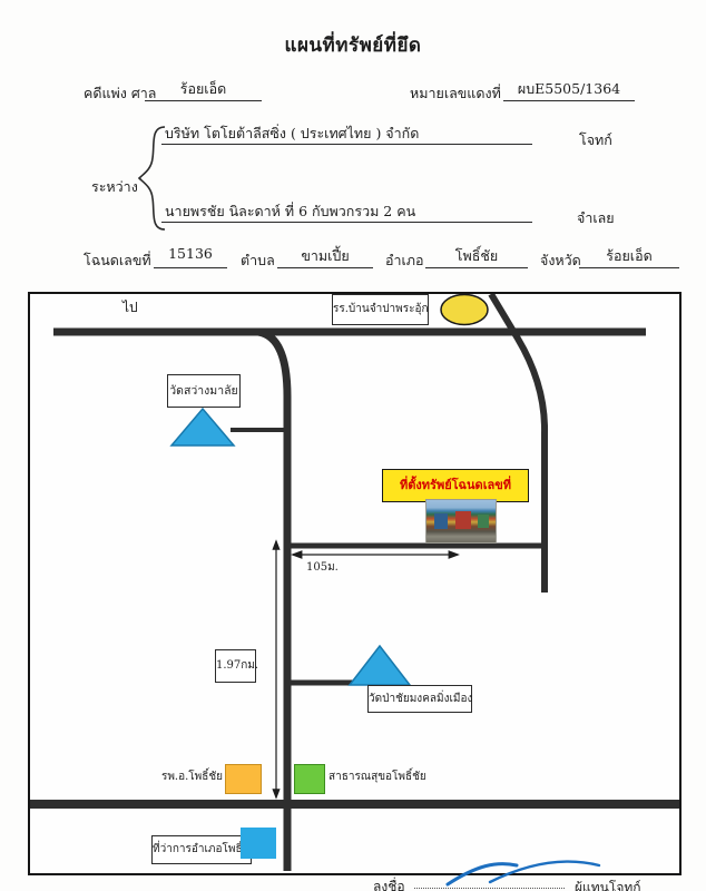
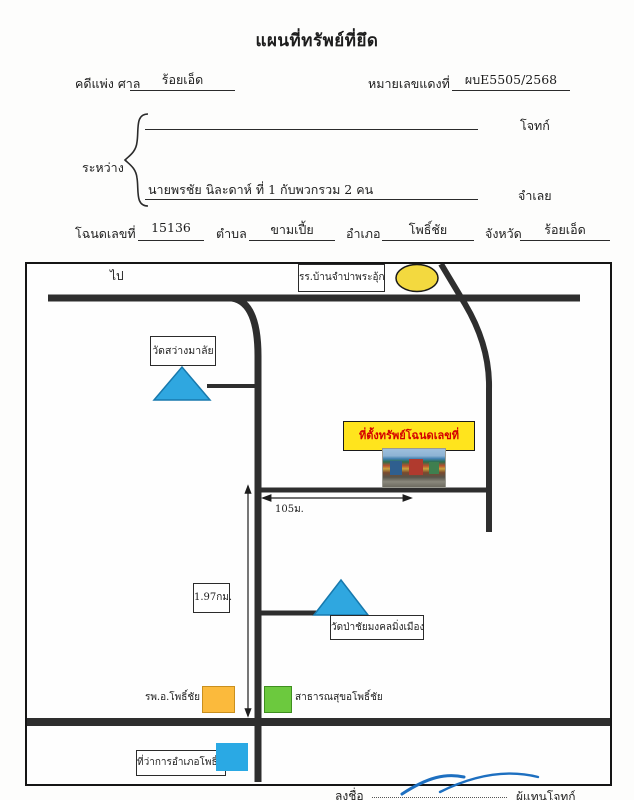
  แผนที่ทรัพย์ที่ยึด
  คดีแพ่ง ศาล
  ร้อยเอ็ด
  หมายเลขแดงที่
- ผบE5505/1364
+ ผบE5505/2568
  ระหว่าง
- บริษัท โตโยต้าลีสซิ่ง ( ประเทศไทย ) จำกัด
  โจทก์
- นายพรชัย นิละดาห์ ที่ 6 กับพวกรวม 2 คน
+ นายพรชัย นิละดาห์ ที่ 1 กับพวกรวม 2 คน
  จำเลย
  โฉนดเลขที่
  15136
  ตำบล
  ขามเปี้ย
  อำเภอ
  โพธิ์ชัย
  จังหวัด
  ร้อยเอ็ด
  ไป
  รร.บ้านจำปาพระอุ้ก
  วัดสว่างมาลัย
  ที่ตั้งทรัพย์โฉนดเลขที่
  105ม.
  1.97กม.
  วัดป่าชัยมงคลมิ่งเมือง
  รพ.อ.โพธิ์ชัย
  สาธารณสุขอโพธิ์ชัย
  ที่ว่าการอำเภอโพธิ์
  ลงชื่อ
  ผู้แทนโจทก์
